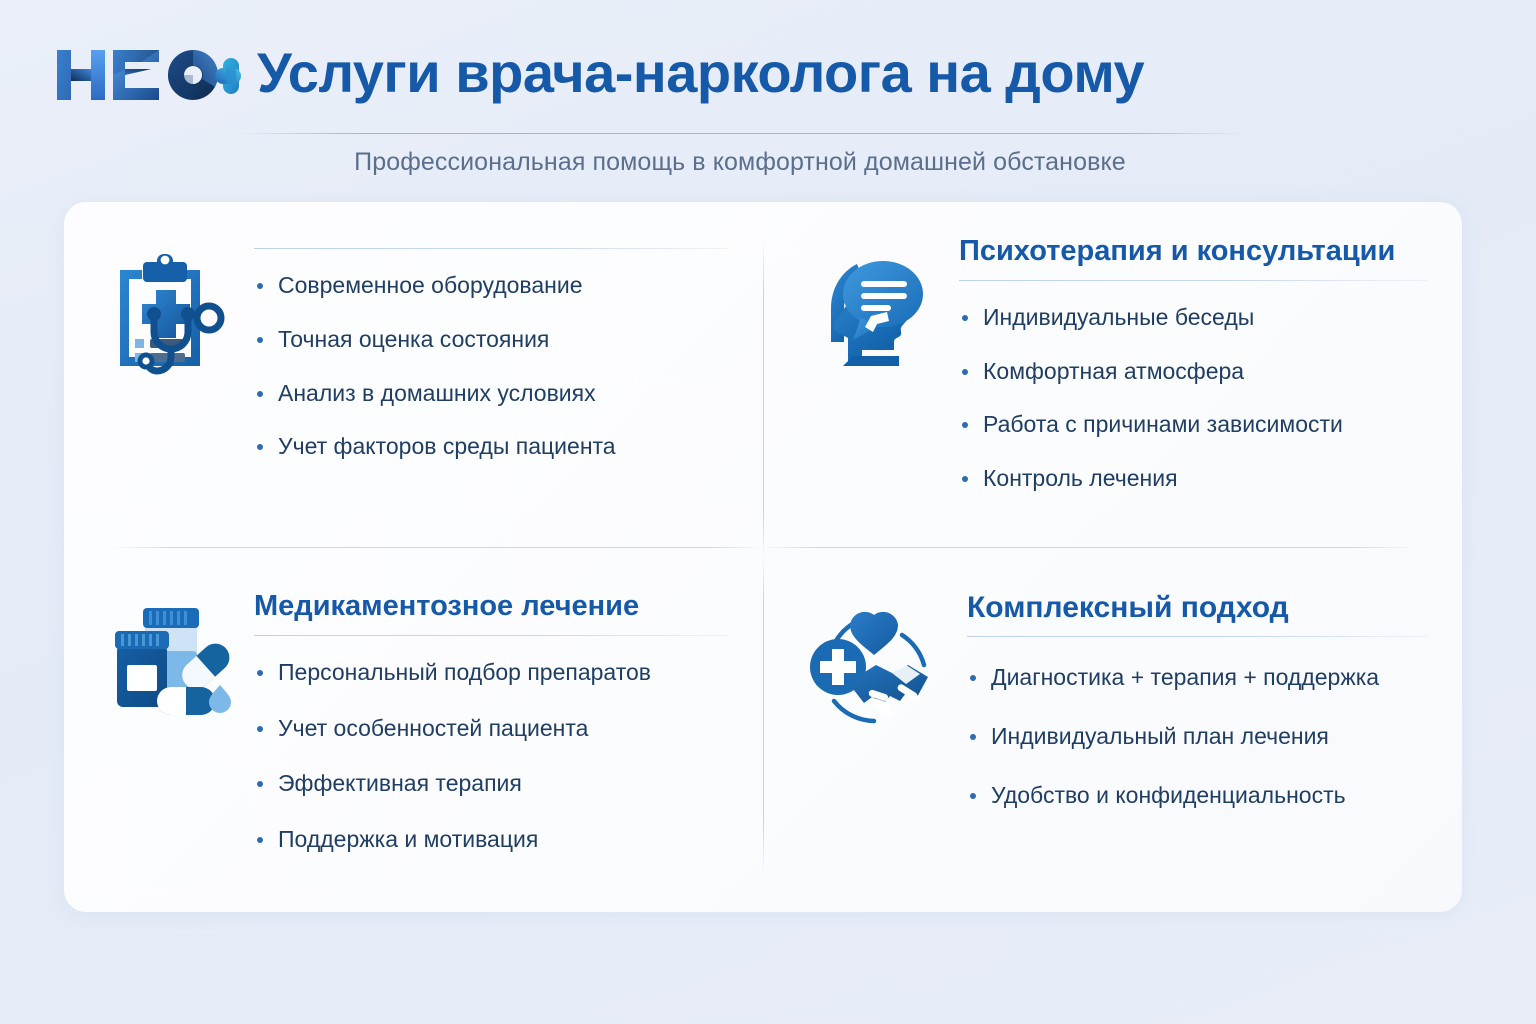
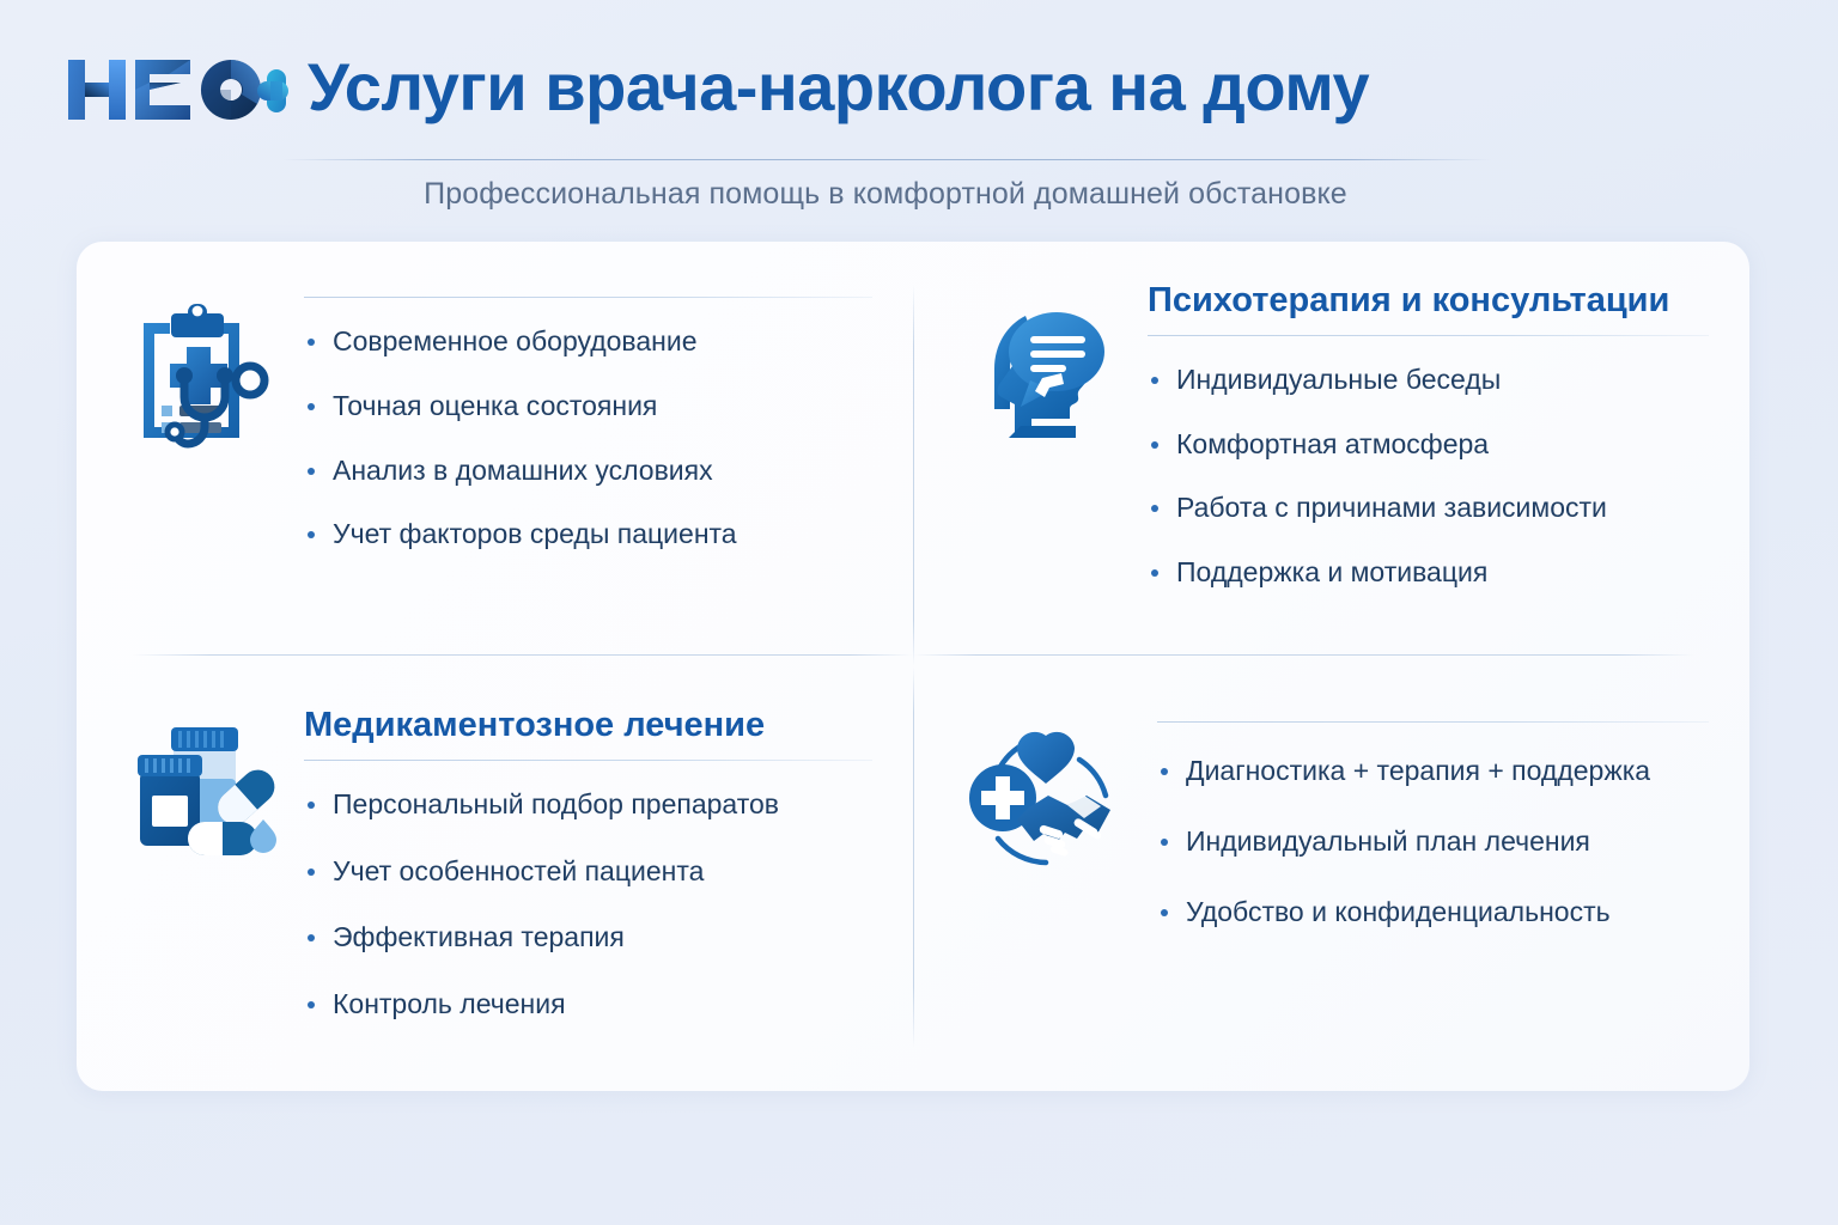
  Услуги врача-нарколога на дому
  Профессиональная помощь в комфортной домашней обстановке
  Современное оборудование
  Точная оценка состояния
  Анализ в домашних условиях
  Учет факторов среды пациента
  Психотерапия и консультации
  Индивидуальные беседы
  Комфортная атмосфера
  Работа с причинами зависимости
- Контроль лечения
+ Поддержка и мотивация
  Медикаментозное лечение
  Персональный подбор препаратов
  Учет особенностей пациента
  Эффективная терапия
- Поддержка и мотивация
+ Контроль лечения
- Комплексный подход
  Диагностика + терапия + поддержка
  Индивидуальный план лечения
  Удобство и конфиденциальность
